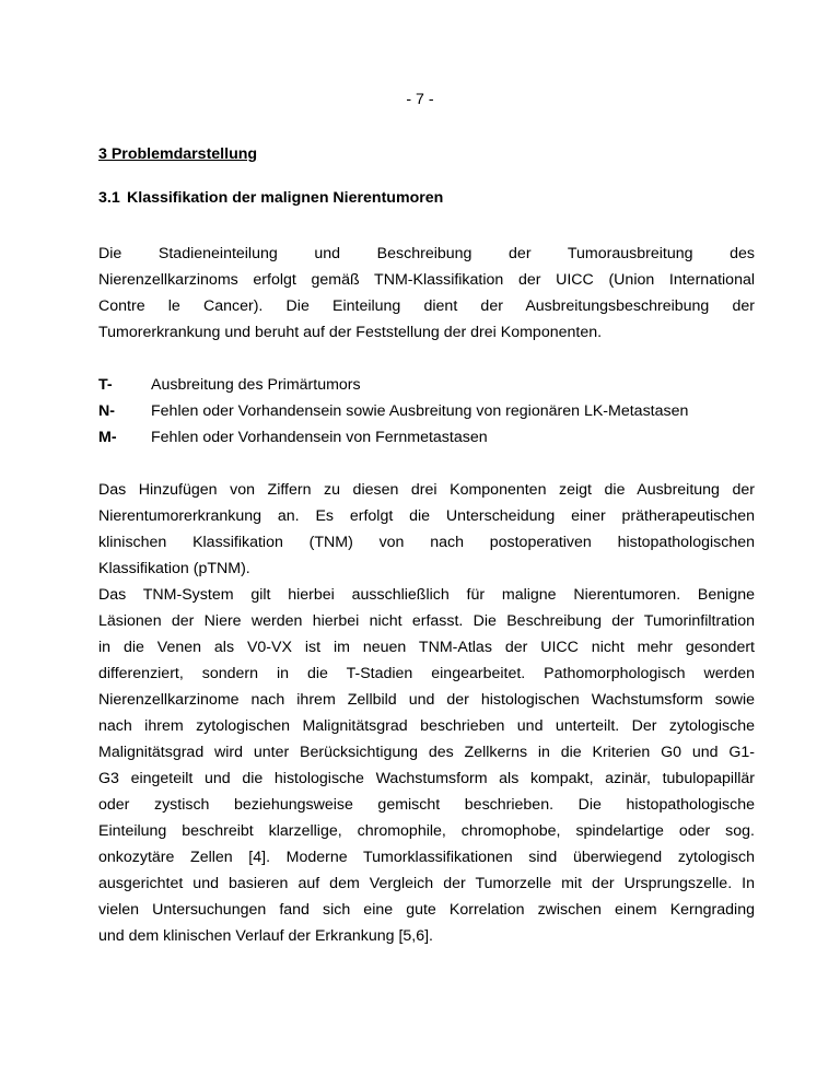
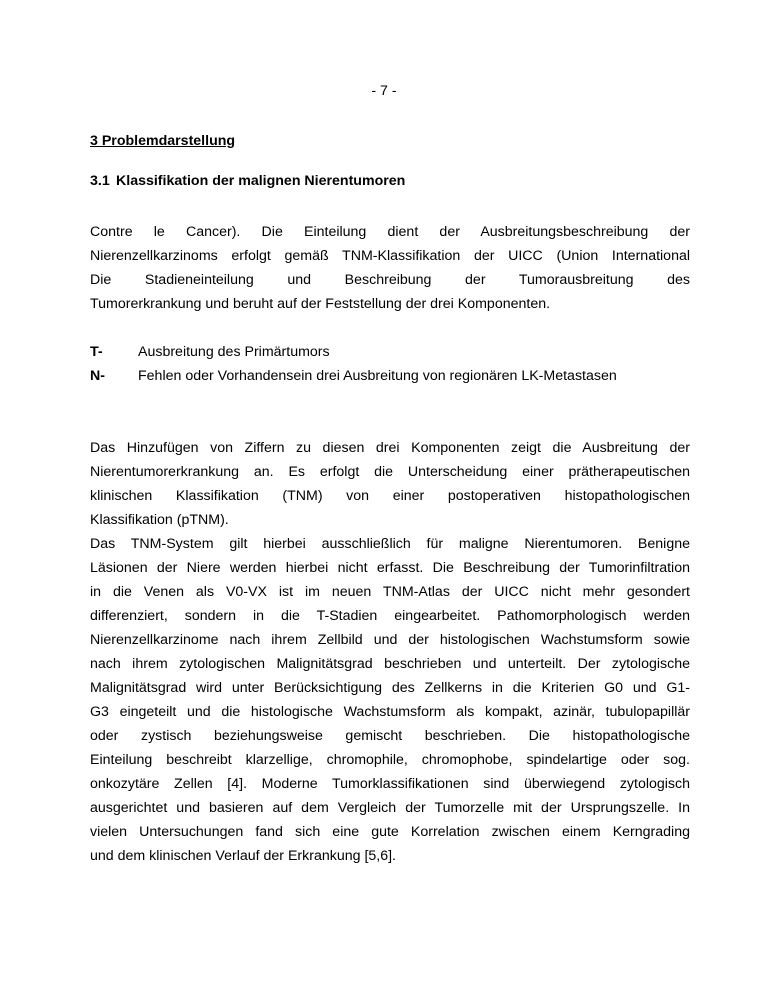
  - 7 -
  3 Problemdarstellung
  3.1 Klassifikation der malignen Nierentumoren
- Die Stadieneinteilung und Beschreibung der Tumorausbreitung des
+ Contre le Cancer). Die Einteilung dient der Ausbreitungsbeschreibung der
  Nierenzellkarzinoms erfolgt gemäß TNM-Klassifikation der UICC (Union International
- Contre le Cancer). Die Einteilung dient der Ausbreitungsbeschreibung der
+ Die Stadieneinteilung und Beschreibung der Tumorausbreitung des
  Tumorerkrankung und beruht auf der Feststellung der drei Komponenten.
  T- Ausbreitung des Primärtumors
- N- Fehlen oder Vorhandensein sowie Ausbreitung von regionären LK-Metastasen
+ N- Fehlen oder Vorhandensein drei Ausbreitung von regionären LK-Metastasen
- M- Fehlen oder Vorhandensein von Fernmetastasen
  Das Hinzufügen von Ziffern zu diesen drei Komponenten zeigt die Ausbreitung der
  Nierentumorerkrankung an. Es erfolgt die Unterscheidung einer prätherapeutischen
- klinischen Klassifikation (TNM) von nach postoperativen histopathologischen
+ klinischen Klassifikation (TNM) von einer postoperativen histopathologischen
  Klassifikation (pTNM).
  Das TNM-System gilt hierbei ausschließlich für maligne Nierentumoren. Benigne
  Läsionen der Niere werden hierbei nicht erfasst. Die Beschreibung der Tumorinfiltration
  in die Venen als V0-VX ist im neuen TNM-Atlas der UICC nicht mehr gesondert
  differenziert, sondern in die T-Stadien eingearbeitet. Pathomorphologisch werden
  Nierenzellkarzinome nach ihrem Zellbild und der histologischen Wachstumsform sowie
  nach ihrem zytologischen Malignitätsgrad beschrieben und unterteilt. Der zytologische
  Malignitätsgrad wird unter Berücksichtigung des Zellkerns in die Kriterien G0 und G1-
  G3 eingeteilt und die histologische Wachstumsform als kompakt, azinär, tubulopapillär
  oder zystisch beziehungsweise gemischt beschrieben. Die histopathologische
  Einteilung beschreibt klarzellige, chromophile, chromophobe, spindelartige oder sog.
  onkozytäre Zellen [4]. Moderne Tumorklassifikationen sind überwiegend zytologisch
  ausgerichtet und basieren auf dem Vergleich der Tumorzelle mit der Ursprungszelle. In
  vielen Untersuchungen fand sich eine gute Korrelation zwischen einem Kerngrading
  und dem klinischen Verlauf der Erkrankung [5,6].
